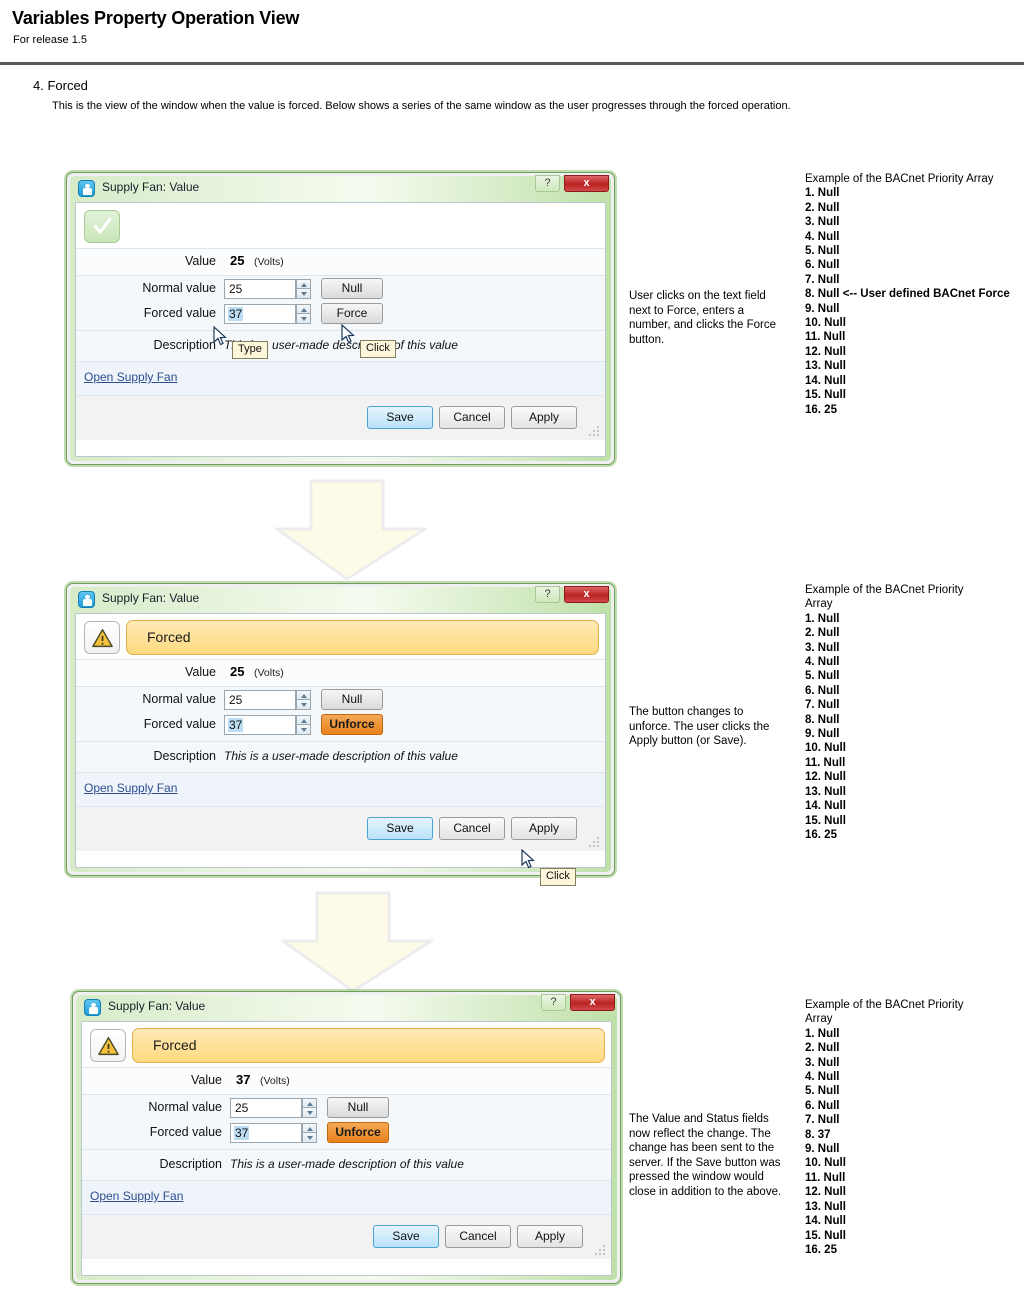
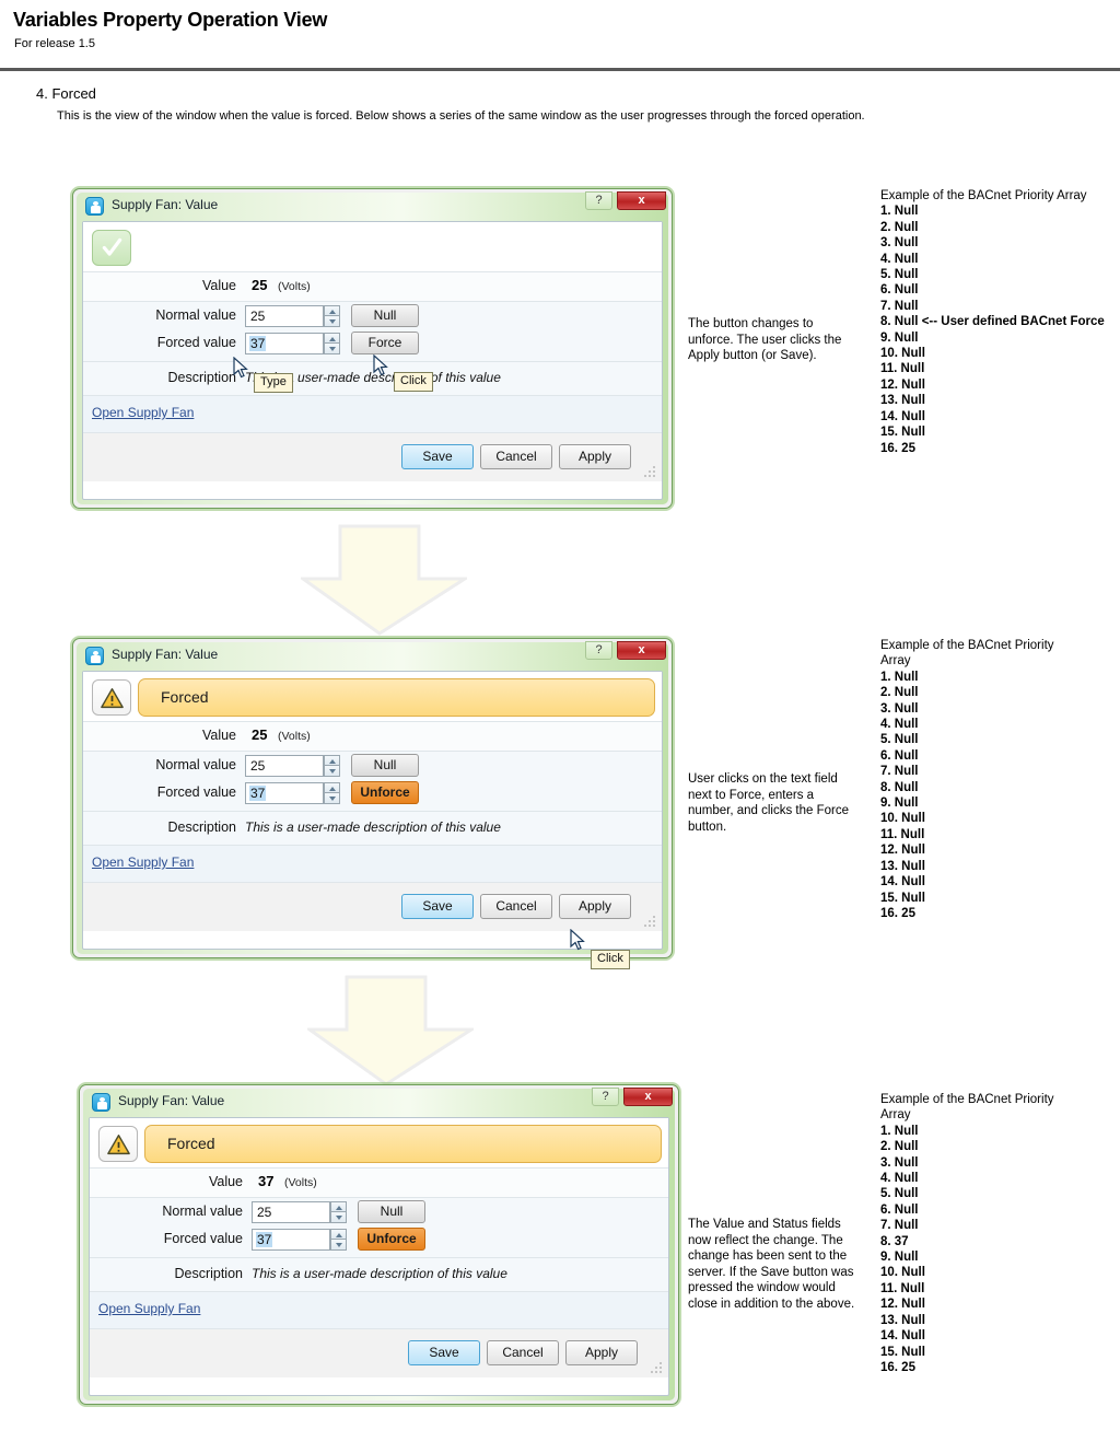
  Variables Property Operation View
  For release 1.5
  4. Forced
  This is the view of the window when the value is forced. Below shows a series of the same window as the user progresses through the forced operation.
  Supply Fan: Value
  ?
  x
  Value
  25
  (Volts)
  Normal value
  25
  Null
  Forced value
  37
  Force
  Description
  Open Supply Fan
  Save
  Cancel
  Apply
  Type
  Click
- User clicks on the text field next to Force, enters a number, and clicks the Force button.
+ The button changes to unforce. The user clicks the Apply button (or Save).
  Example of the BACnet Priority Array
  1. Null
  2. Null
  3. Null
  4. Null
  5. Null
  6. Null
  7. Null
  8. Null <-- User defined BACnet Force
  9. Null
  10. Null
  11. Null
  12. Null
  13. Null
  14. Null
  15. Null
  16. 25
  Supply Fan: Value
  ?
  x
  Forced
  Value
  25
  (Volts)
  Normal value
  25
  Null
  Forced value
  37
  Unforce
  Description
  This is a user-made description of this value
  Open Supply Fan
  Save
  Cancel
  Apply
  Click
- The button changes to unforce. The user clicks the Apply button (or Save).
+ User clicks on the text field next to Force, enters a number, and clicks the Force button.
  Example of the BACnet Priority Array
  1. Null
  2. Null
  3. Null
  4. Null
  5. Null
  6. Null
  7. Null
  8. Null
  9. Null
  10. Null
  11. Null
  12. Null
  13. Null
  14. Null
  15. Null
  16. 25
  Supply Fan: Value
  ?
  x
  Forced
  Value
  37
  (Volts)
  Normal value
  25
  Null
  Forced value
  37
  Unforce
  Description
  This is a user-made description of this value
  Open Supply Fan
  Save
  Cancel
  Apply
  The Value and Status fields now reflect the change. The change has been sent to the server. If the Save button was pressed the window would close in addition to the above.
  Example of the BACnet Priority Array
  1. Null
  2. Null
  3. Null
  4. Null
  5. Null
  6. Null
  7. Null
  8. 37
  9. Null
  10. Null
  11. Null
  12. Null
  13. Null
  14. Null
  15. Null
  16. 25
